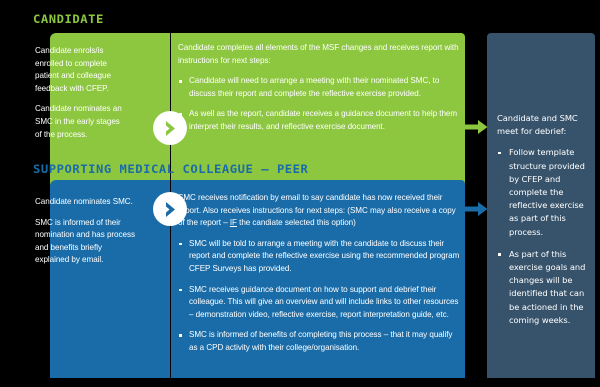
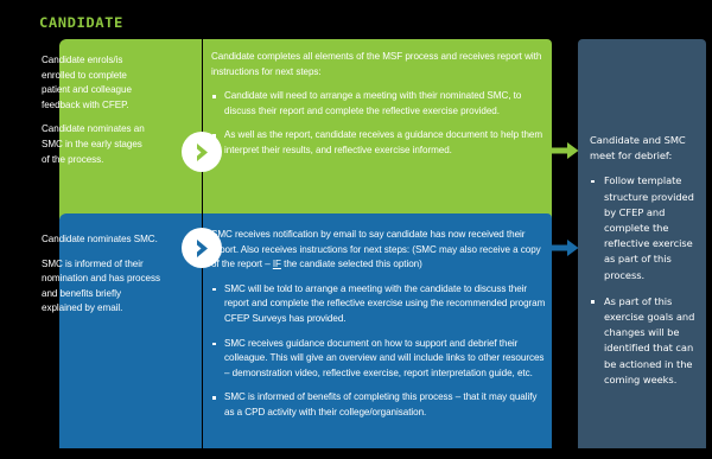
  CANDIDATE
  Candidate enrols/is enrolled to complete patient and colleague feedback with CFEP.
  Candidate nominates an SMC in the early stages of the process.
- Candidate completes all elements of the MSF changes and receives report with instructions for next steps:
+ Candidate completes all elements of the MSF process and receives report with instructions for next steps:
  Candidate will need to arrange a meeting with their nominated SMC, to discuss their report and complete the reflective exercise provided.
- As well as the report, candidate receives a guidance document to help them interpret their results, and reflective exercise document.
+ As well as the report, candidate receives a guidance document to help them interpret their results, and reflective exercise informed.
- SUPPORTING MEDICAL COLLEAGUE – PEER
  Candidate nominates SMC.
  SMC is informed of their nomination and has process and benefits briefly explained by email.
  MC receives notification by email to say candidate has now received their port. Also receives instructions for next steps: (SMC may also receive a copy of the report – IF the candiate selected this option)
  SMC will be told to arrange a meeting with the candidate to discuss their report and complete the reflective exercise using the recommended program CFEP Surveys has provided.
  SMC receives guidance document on how to support and debrief their colleague. This will give an overview and will include links to other resources – demonstration video, reflective exercise, report interpretation guide, etc.
  SMC is informed of benefits of completing this process – that it may qualify as a CPD activity with their college/organisation.
  Candidate and SMC meet for debrief:
  Follow template structure provided by CFEP and complete the reflective exercise as part of this process.
  As part of this exercise goals and changes will be identified that can be actioned in the coming weeks.
